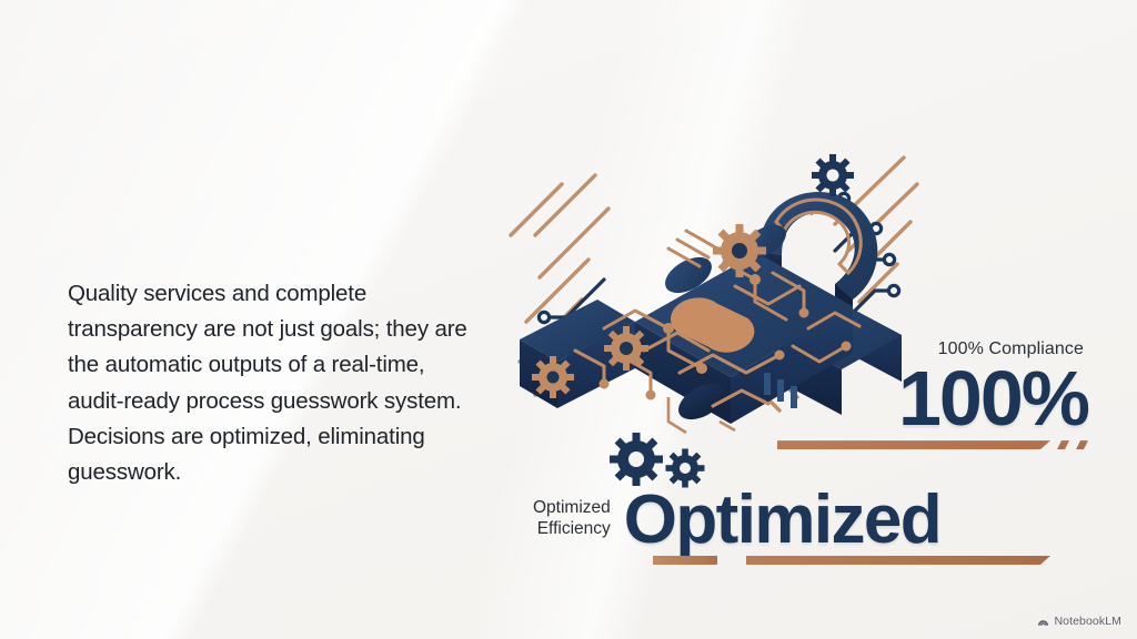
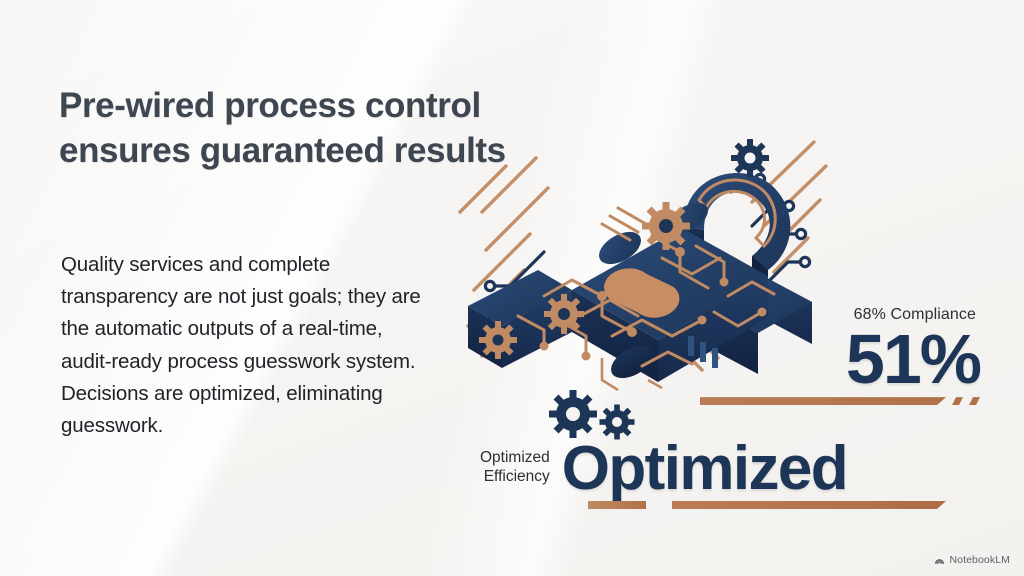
+ Pre-wired process control
+ ensures guaranteed results
  Quality services and complete transparency are not just goals; they are the automatic outputs of a real-time, audit-ready process guesswork system. Decisions are optimized, eliminating guesswork.
- 100% Compliance
+ 68% Compliance
- 100%
+ 51%
  Optimized
  Efficiency
  Optimized
  NotebookLM
